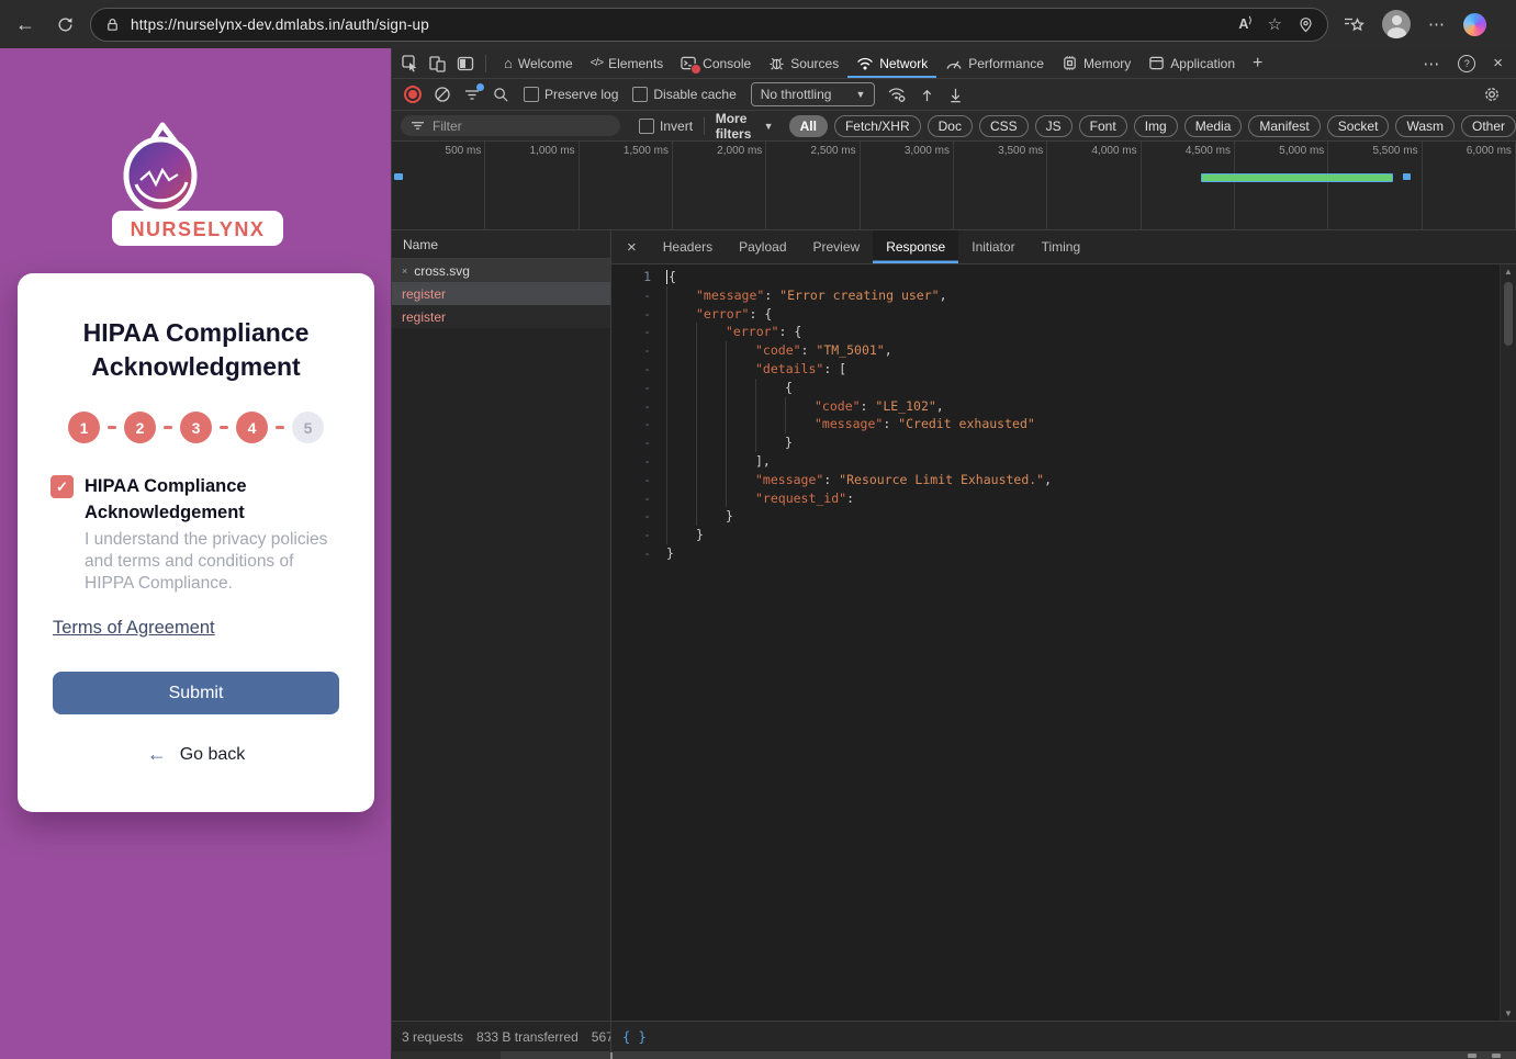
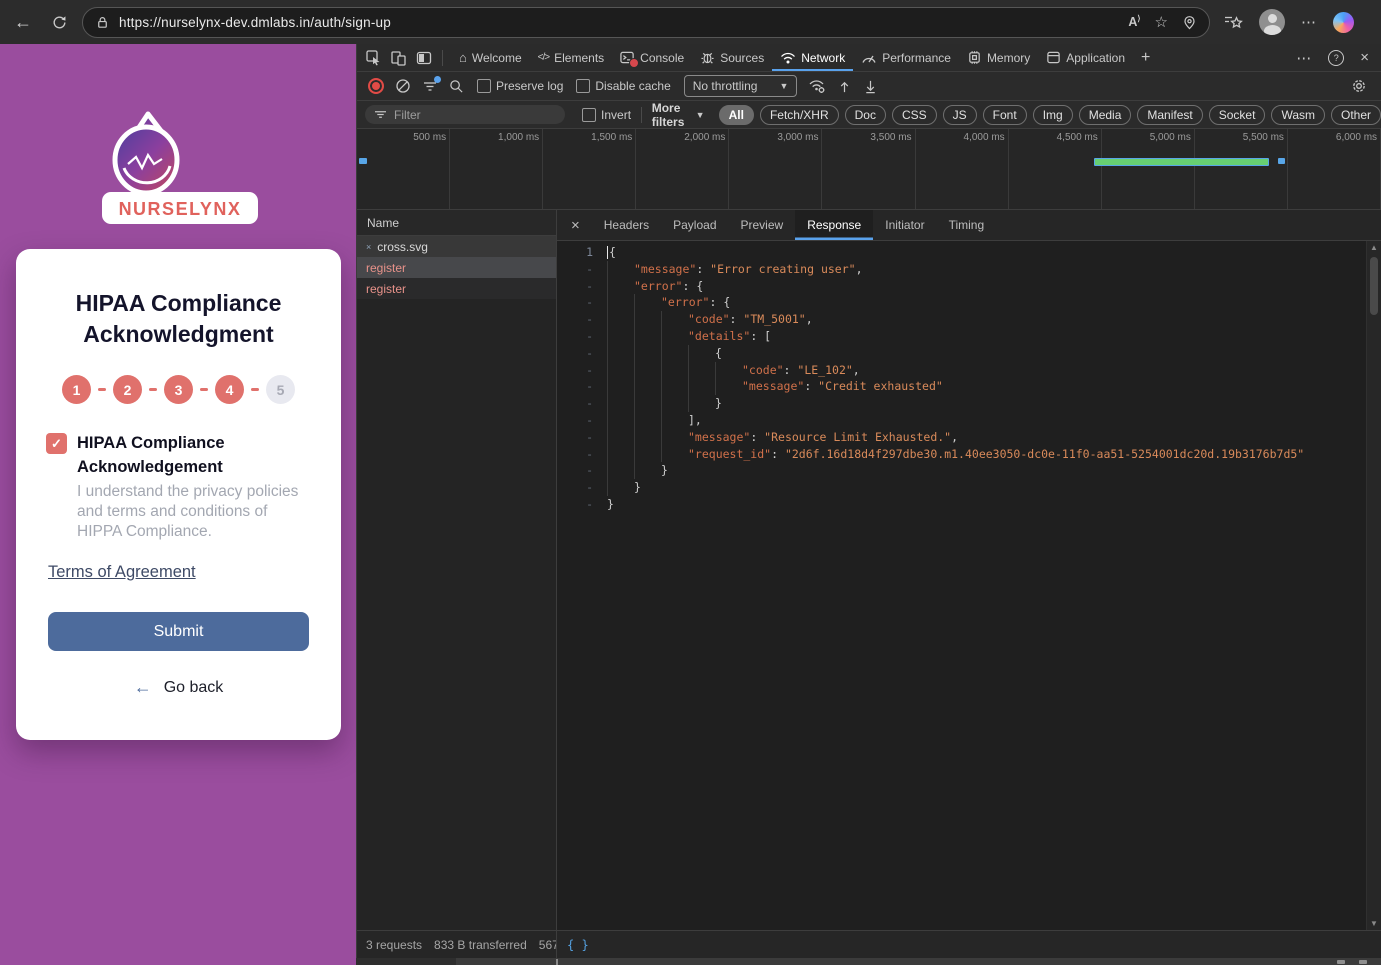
  ←
  https://nurselynx-dev.dmlabs.in/auth/sign-up
  A⟩
  ☆
  ⋯
  NURSELYNX
  HIPAA Compliance
  Acknowledgment
  1
  2
  3
  4
  5
  ✓
  HIPAA Compliance
  Acknowledgement
  I understand the privacy policies
  and terms and conditions of
  HIPPA Compliance.
  Terms of Agreement
  Submit
  ←
  Go back
  ⌂
  Welcome
  </>
  Elements
  Console
  Sources
  Network
  Performance
  Memory
  Application
  +
  ⋯
  ?
  ×
  Preserve log
  Disable cache
  No throttling
  ▼
  Filter
  Invert
  More filters
  ▼
  All
  Fetch/XHR
  Doc
  CSS
  JS
  Font
  Img
  Media
  Manifest
  Socket
  Wasm
  Other
  500 ms
  1,000 ms
  1,500 ms
  2,000 ms
- 2,500 ms
  3,000 ms
  3,500 ms
  4,000 ms
  4,500 ms
  5,000 ms
  5,500 ms
  6,000 ms
  Name
  ×
  cross.svg
  register
  register
  ×
  Headers
  Payload
  Preview
  Response
  Initiator
  Timing
  1
  {
  -
  "message"
  :
  "Error creating user"
  ,
  -
  "error"
  :
  {
  -
  "error"
  :
  {
  -
  "code"
  :
  "TM_5001"
  ,
  -
  "details"
  :
  [
  -
  {
  -
  "code"
  :
  "LE_102"
  ,
  -
  "message"
  :
  "Credit exhausted"
  -
  }
  -
  ],
  -
  "message"
  :
  "Resource Limit Exhausted."
  ,
  -
  "request_id"
  :
+ "2d6f.16d18d4f297dbe30.m1.40ee3050-dc0e-11f0-aa51-5254001dc20d.19b3176b7d5"
  -
  }
  -
  }
  -
  }
  ▲
  ▼
  3 requests
  833 B transferred
  567
  { }
